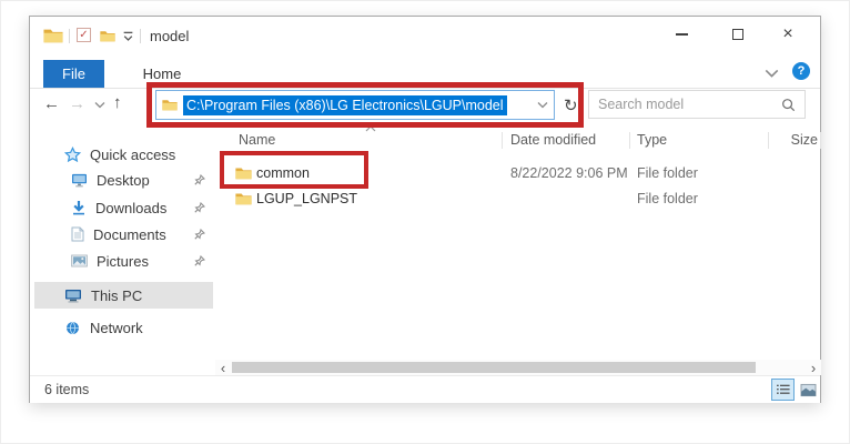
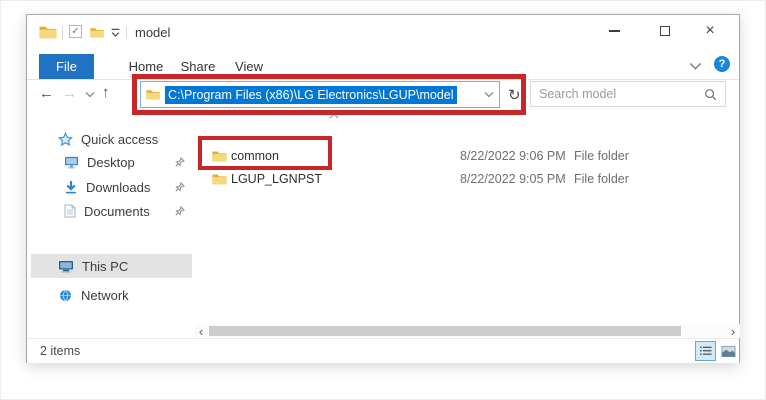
  ✓
  model
  ×
  File
  Home
+ Share
+ View
  ?
  ←
  →
  ↑
  C:\Program Files (x86)\LG Electronics\LGUP\model
  ↻
  Search model
  Quick access
  Desktop
  Downloads
  Documents
- Pictures
  This PC
  Network
- Name
- Date modified
- Type
- Size
  common
  8/22/2022 9:06 PM
  File folder
  LGUP_LGNPST
+ 8/22/2022 9:05 PM
  File folder
  ‹
  ›
- 6 items
+ 2 items
